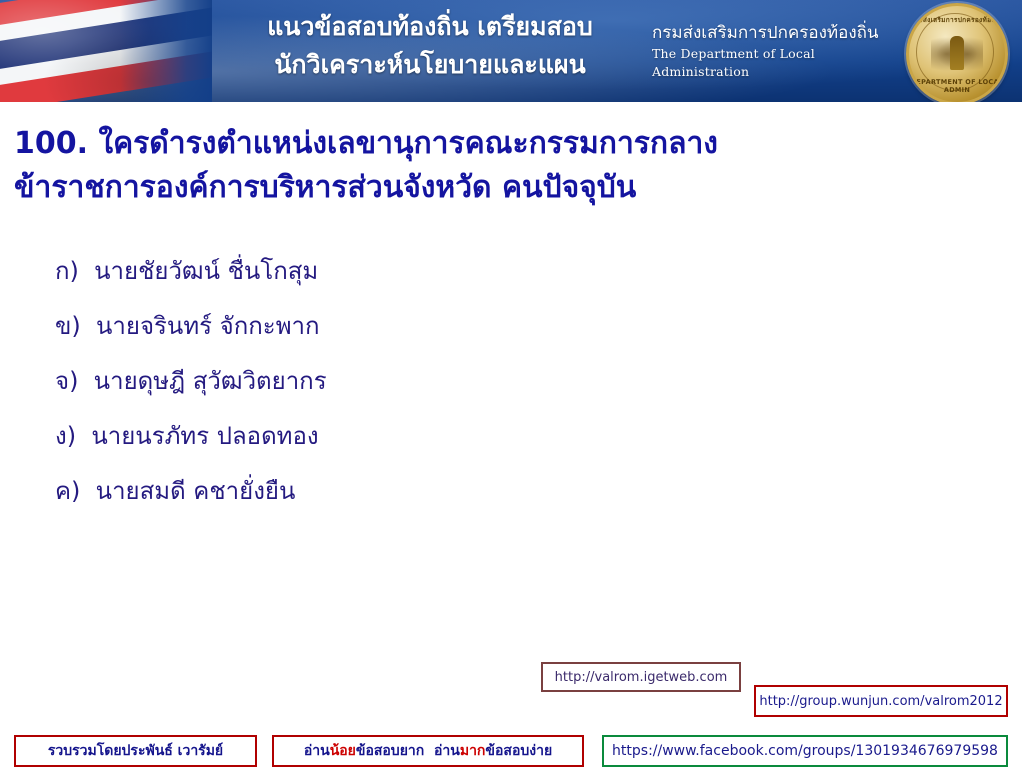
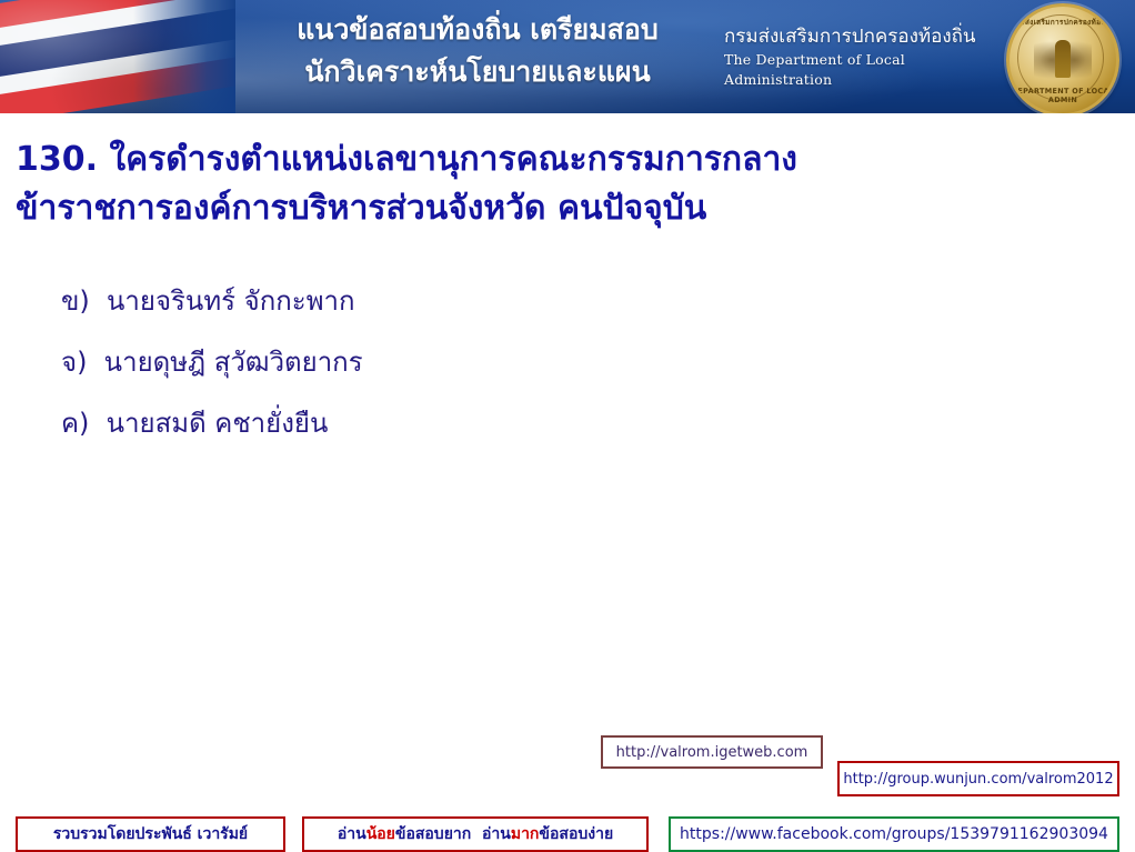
  แนวข้อสอบท้องถิ่น เตรียมสอบ
  นักวิเคราะห์นโยบายและแผน
  กรมส่งเสริมการปกครองท้องถิ่น
  The Department of Local Administration
  กรมส่งเสริมการปกครองท้องถิ่น
  DEPARTMENT OF LOCAL ADMIN
- 100. ใครดำรงตำแหน่งเลขานุการคณะกรรมการกลาง
+ 130. ใครดำรงตำแหน่งเลขานุการคณะกรรมการกลาง
  ข้าราชการองค์การบริหารส่วนจังหวัด คนปัจจุบัน
- ก) นายชัยวัฒน์ ชื่นโกสุม
  ข) นายจรินทร์ จักกะพาก
  จ) นายดุษฎี สุวัฒวิตยากร
- ง) นายนรภัทร ปลอดทอง
  ค) นายสมดี คชายั่งยืน
  http://valrom.igetweb.com
  http://group.wunjun.com/valrom2012
- https://www.facebook.com/groups/1301934676979598
+ https://www.facebook.com/groups/1539791162903094
  รวบรวมโดยประพันธ์ เวารัมย์
  อ่าน
  น้อย
  ข้อสอบ
  ยาก อ่าน
  มาก
  ข้อสอบ
  ง่าย
